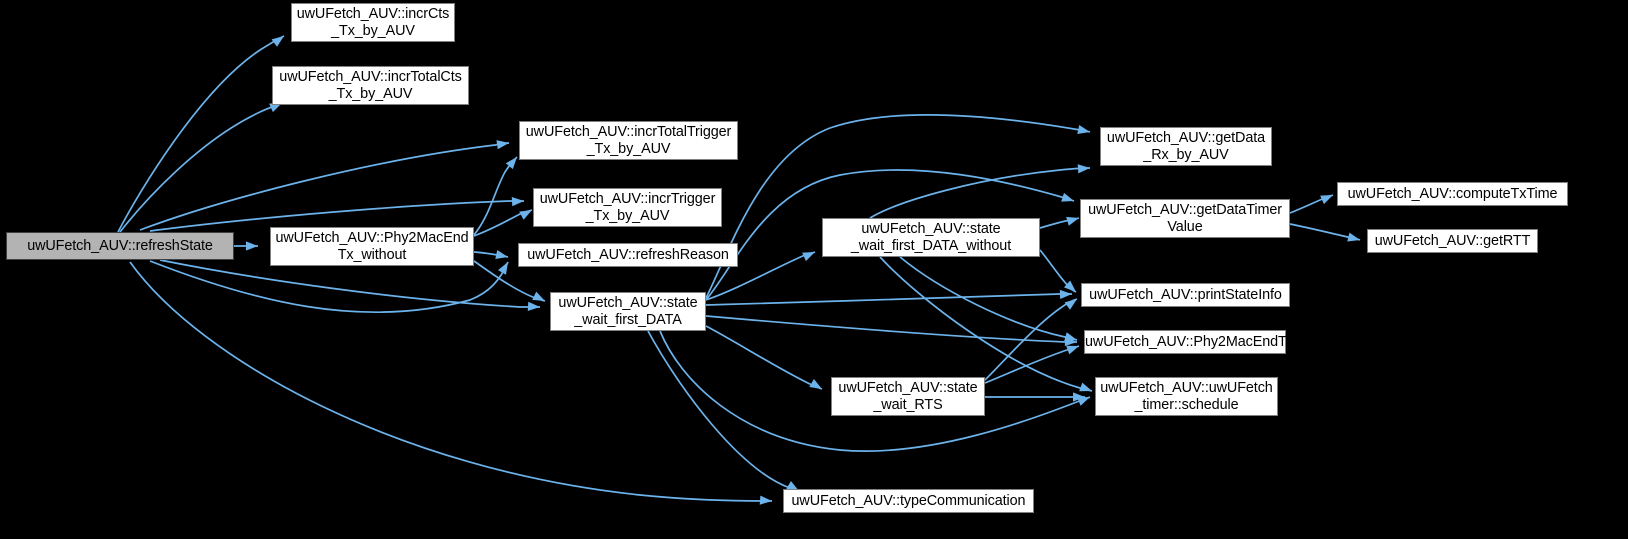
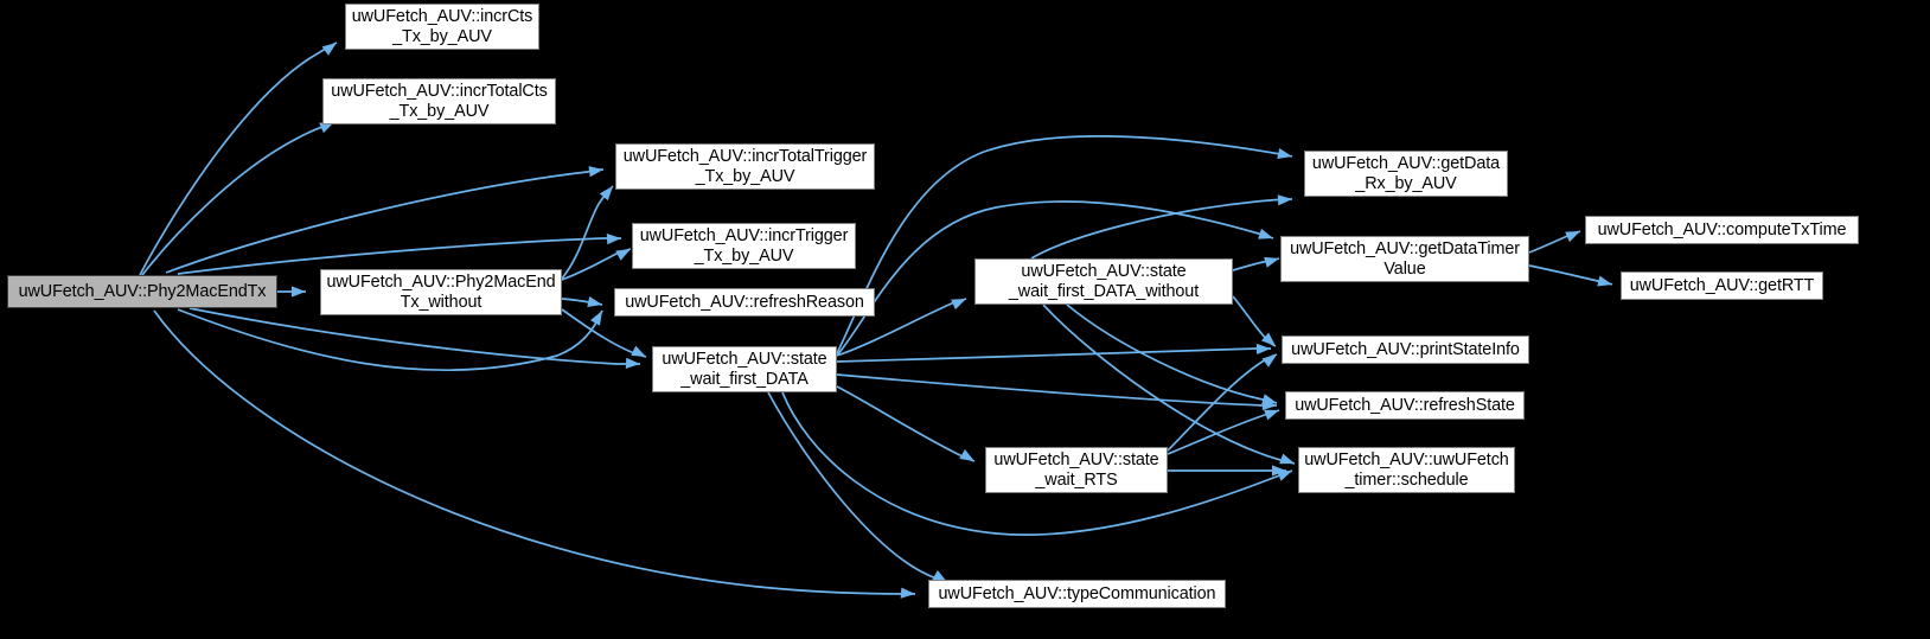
- uwUFetch_AUV::refreshState
+ uwUFetch_AUV::Phy2MacEndTx
  uwUFetch_AUV::incrCts
  _Tx_by_AUV
  uwUFetch_AUV::incrTotalCts
  _Tx_by_AUV
  uwUFetch_AUV::Phy2MacEnd
  Tx_without
  uwUFetch_AUV::incrTotalTrigger
  _Tx_by_AUV
  uwUFetch_AUV::incrTrigger
  _Tx_by_AUV
  uwUFetch_AUV::refreshReason
  uwUFetch_AUV::state
  _wait_first_DATA
  uwUFetch_AUV::state
  _wait_first_DATA_without
  uwUFetch_AUV::getData
  _Rx_by_AUV
  uwUFetch_AUV::getDataTimer
  Value
  uwUFetch_AUV::computeTxTime
  uwUFetch_AUV::getRTT
  uwUFetch_AUV::printStateInfo
- uwUFetch_AUV::Phy2MacEndTx
+ uwUFetch_AUV::refreshState
  uwUFetch_AUV::uwUFetch
  _timer::schedule
  uwUFetch_AUV::state
  _wait_RTS
  uwUFetch_AUV::typeCommunication
